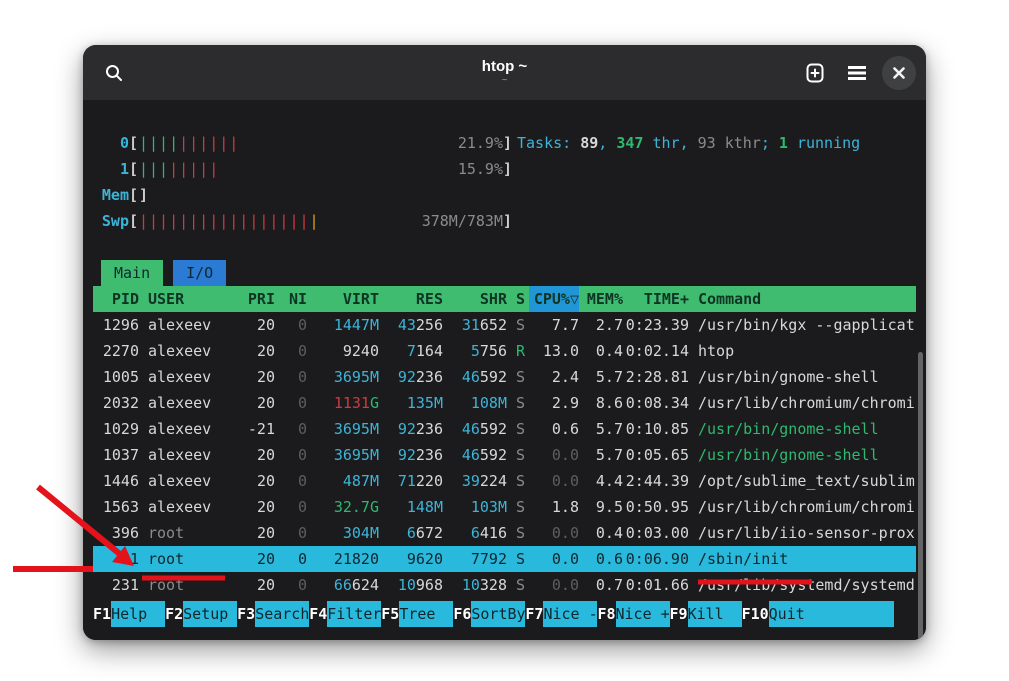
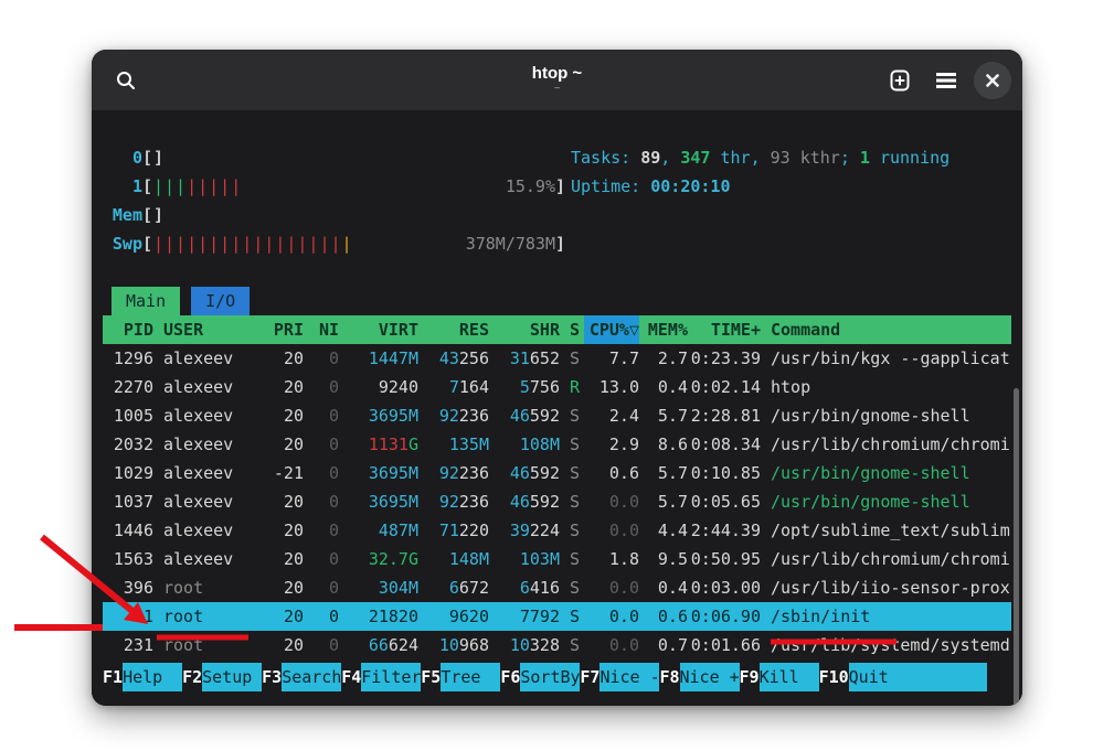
  htop ~
  ~
  0
  [
- ||||||||||
- 21.9%
  ]
  1
  [
  ||||||||
  15.9%
  ]
  Mem
  [
  ]
  Swp
  [
  ||||||||||||||||||
  378M/783M
  ]
  Tasks: 89, 347 thr, 93 kthr; 1 running
+ Uptime: 00:20:10
  Main
  I/O
  PID
  USER
  PRI
  NI
  VIRT
  RES
  SHR
  S
  CPU%▽
  MEM%
  TIME+
  Command
  1296
  alexeev
  20
  0
  1447M
  43256
  31652
  S
  7.7
  2.7
  0:23.39
  /usr/bin/kgx --gapplicat
  2270
  alexeev
  20
  0
  9240
  7164
  5756
  R
  13.0
  0.4
  0:02.14
  htop
  1005
  alexeev
  20
  0
  3695M
  92236
  46592
  S
  2.4
  5.7
  2:28.81
  /usr/bin/gnome-shell
  2032
  alexeev
  20
  0
  1131G
  135M
  108M
  S
  2.9
  8.6
  0:08.34
  /usr/lib/chromium/chromi
  1029
  alexeev
  -21
  0
  3695M
  92236
  46592
  S
  0.6
  5.7
  0:10.85
  /usr/bin/gnome-shell
  1037
  alexeev
  20
  0
  3695M
  92236
  46592
  S
  0.0
  5.7
  0:05.65
  /usr/bin/gnome-shell
  1446
  alexeev
  20
  0
  487M
  71220
  39224
  S
  0.0
  4.4
  2:44.39
  /opt/sublime_text/sublim
  1563
  alexeev
  20
  0
  32.7G
  148M
  103M
  S
  1.8
  9.5
  0:50.95
  /usr/lib/chromium/chromi
  396
  root
  20
  0
  304M
  6672
  6416
  S
  0.0
  0.4
  0:03.00
  /usr/lib/iio-sensor-prox
  1
  root
  20
  0
  21820
  9620
  7792
  S
  0.0
  0.6
  0:06.90
  /sbin/init
  231
  root
  20
  0
  66624
  10968
  10328
  S
  0.0
  0.7
  0:01.66
  /usr/lib/systemd/systemd
  F1
  Help
  F2
  Setup
  F3
  Search
  F4
  Filter
  F5
  Tree
  F6
  SortBy
  F7
  Nice -
  F8
  Nice +
  F9
  Kill
  F10
  Quit
